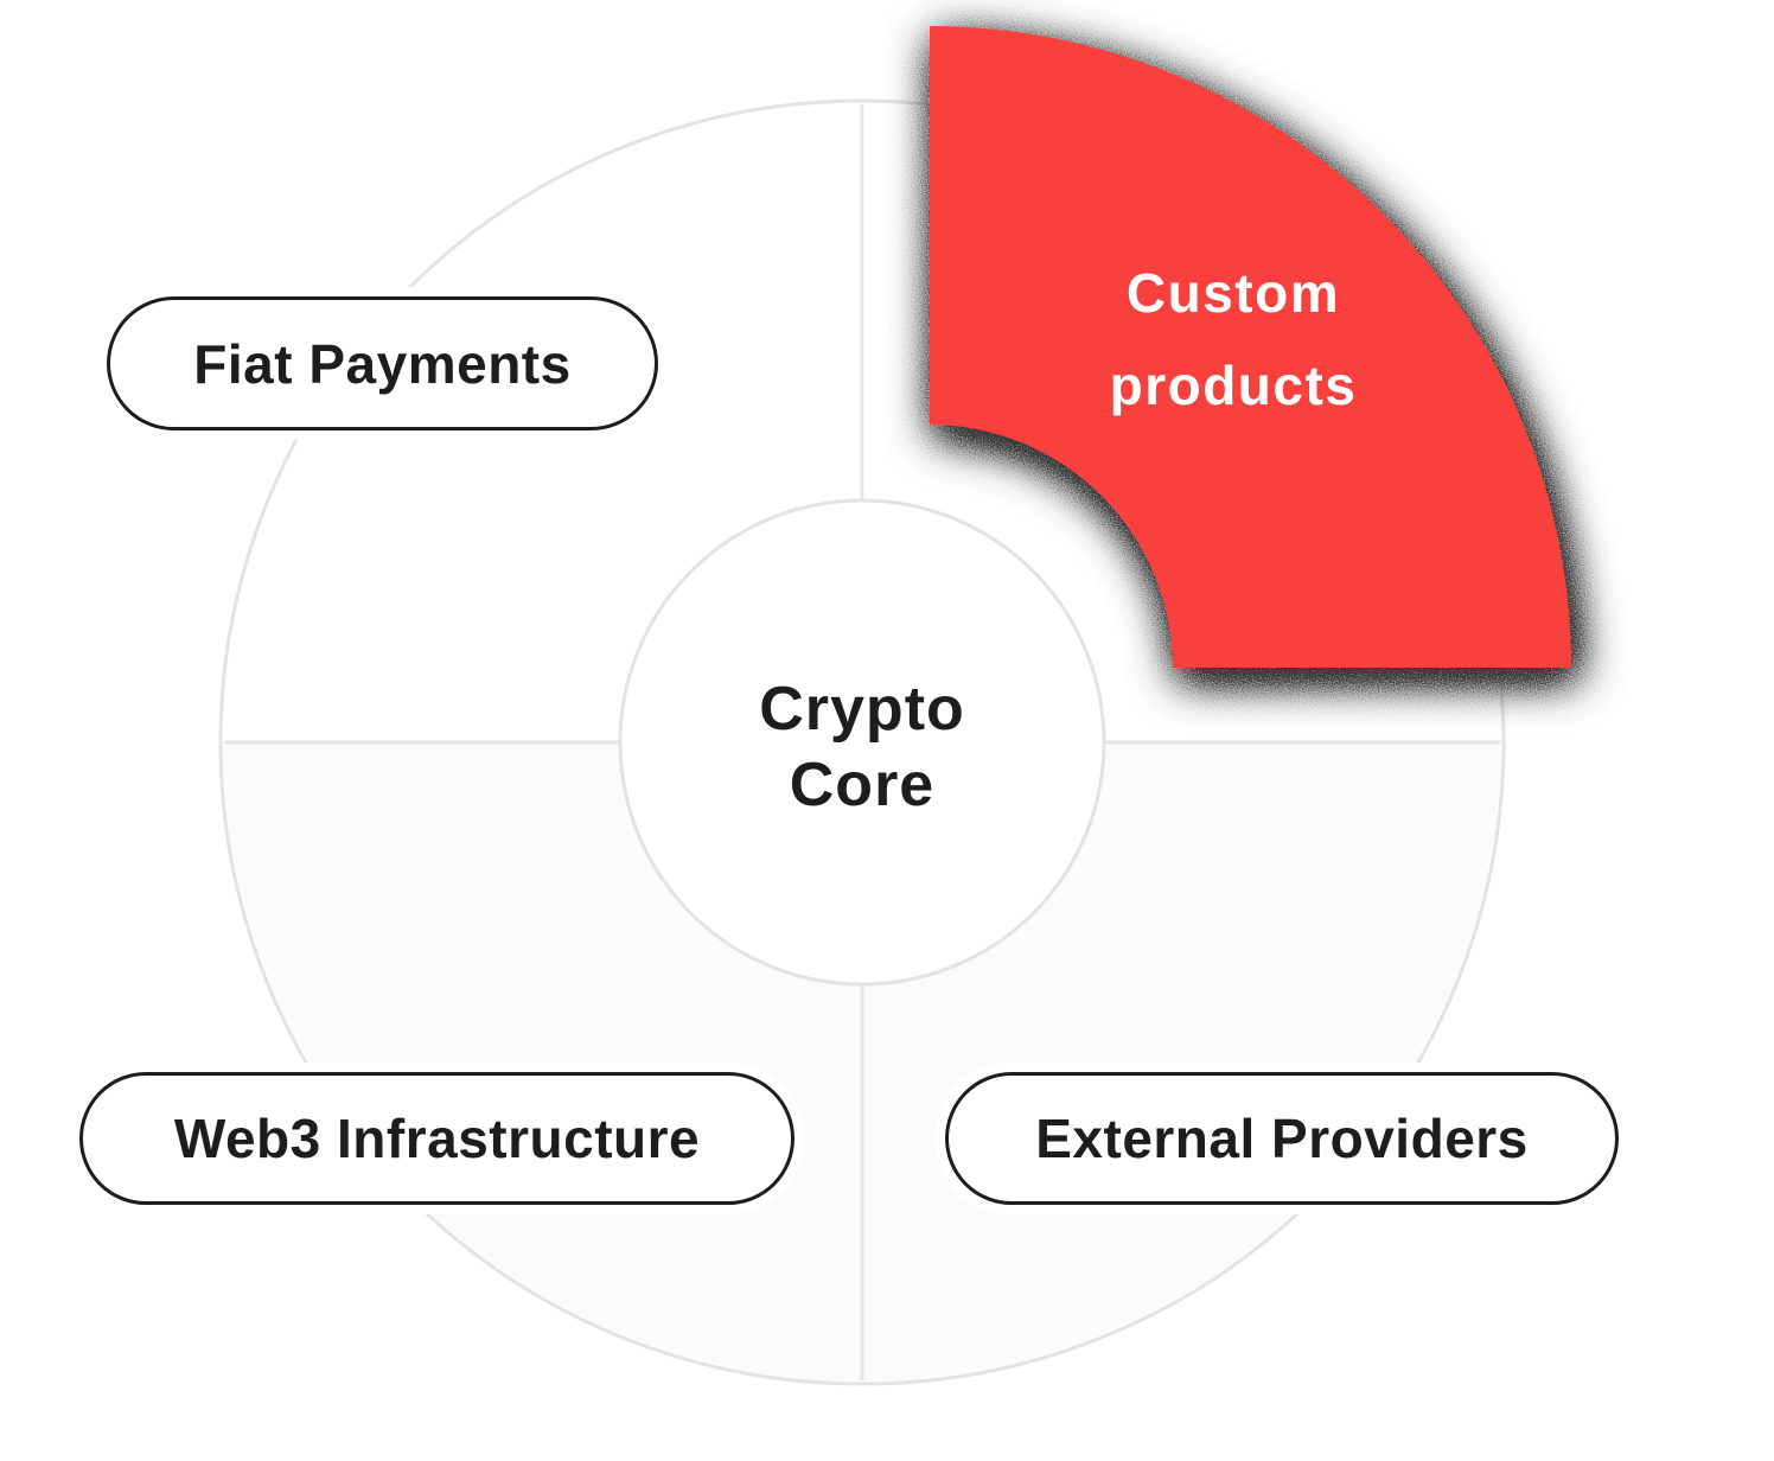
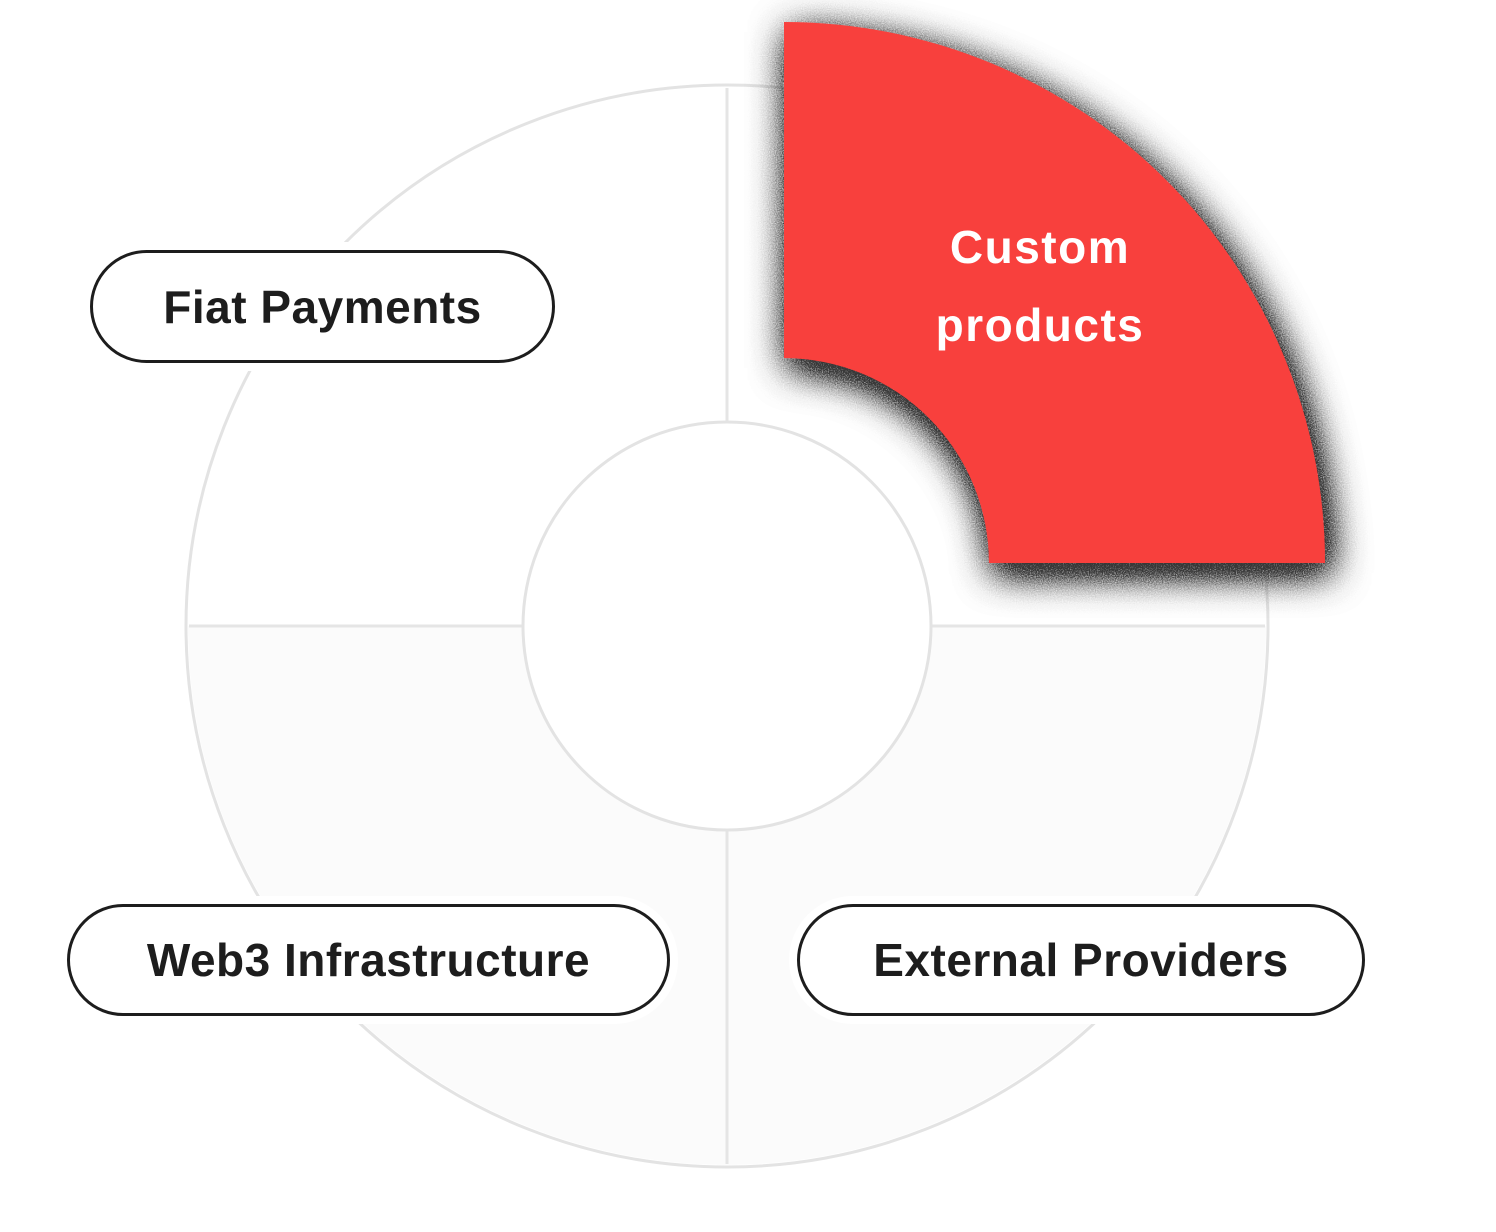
  Custom
  products
- Crypto
- Core
  Fiat Payments
  Web3 Infrastructure
  External Providers
